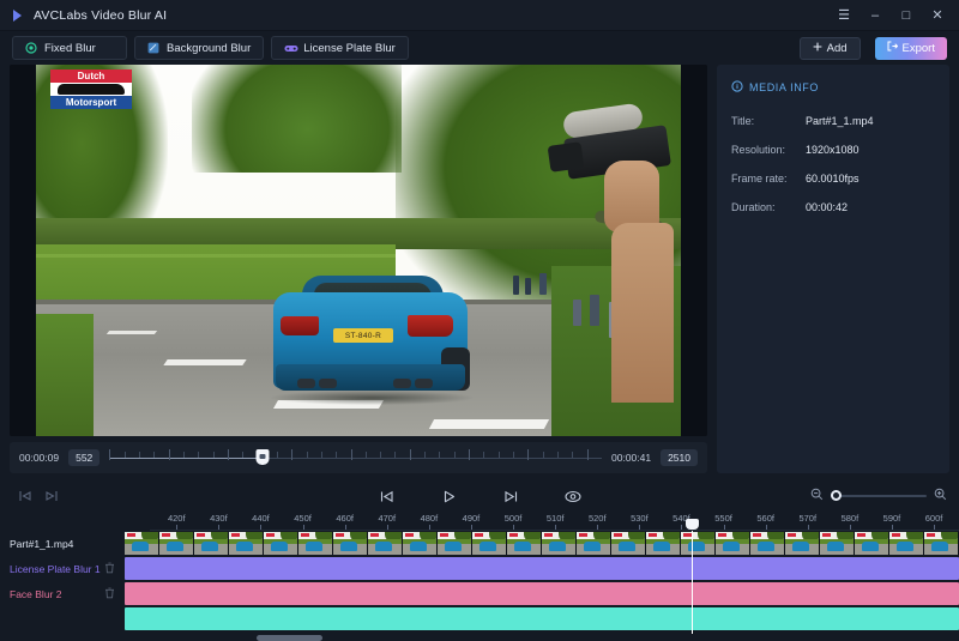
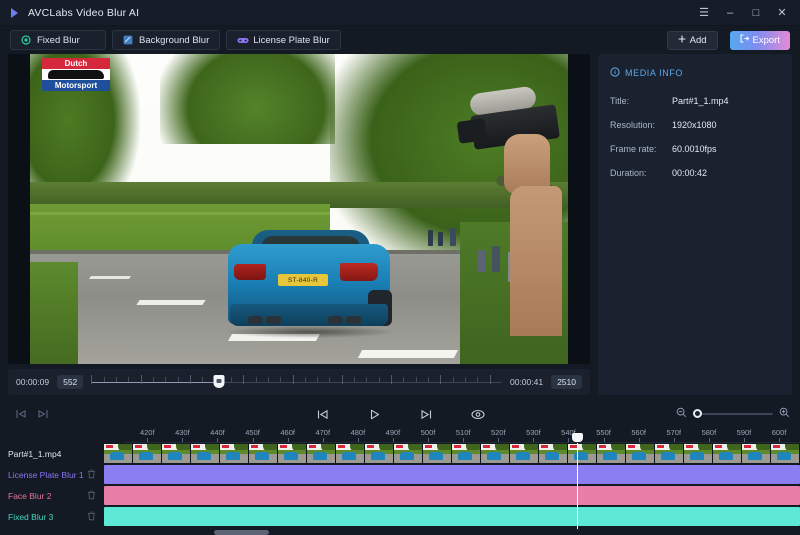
  AVCLabs Video Blur AI
  ☰
  –
  □
  ✕
  Fixed Blur
  Background Blur
  License Plate Blur
  Add
  Export
  Dutch
  Motorsport
  00:00:09
  552
  00:00:41
  2510
  MEDIA INFO
  Title:
  Part#1_1.mp4
  Resolution:
  1920x1080
  Frame rate:
  60.0010fps
  Duration:
  00:00:42
  420f
  430f
  440f
  450f
  460f
  470f
  480f
  490f
  500f
  510f
  520f
  530f
  540
  550f
  560f
  570f
  580f
  590f
  600f
  Part#1_1.mp4
  License Plate Blur 1
  Face Blur 2
+ Fixed Blur 3
